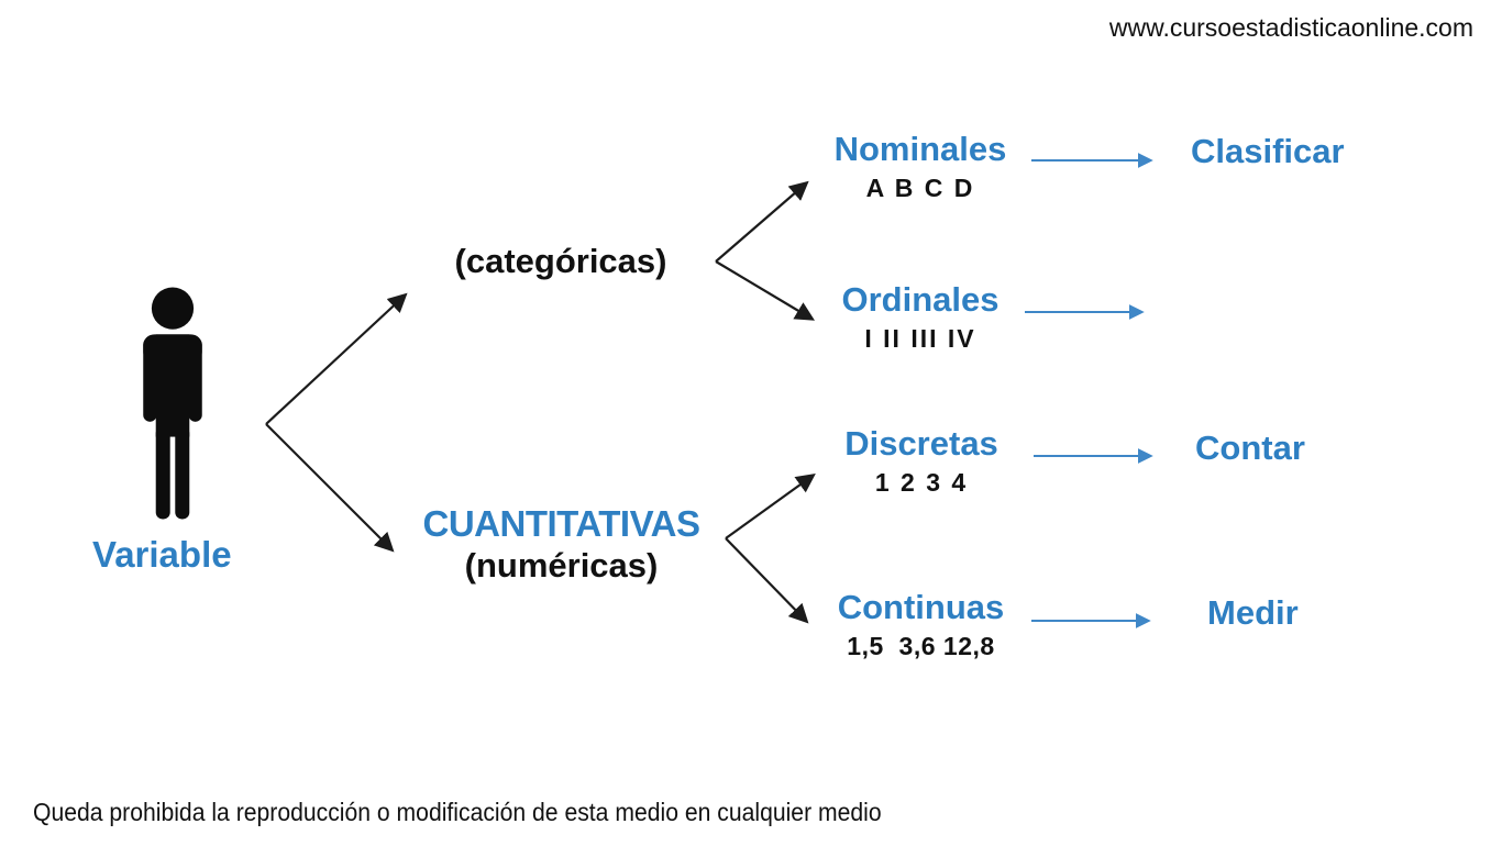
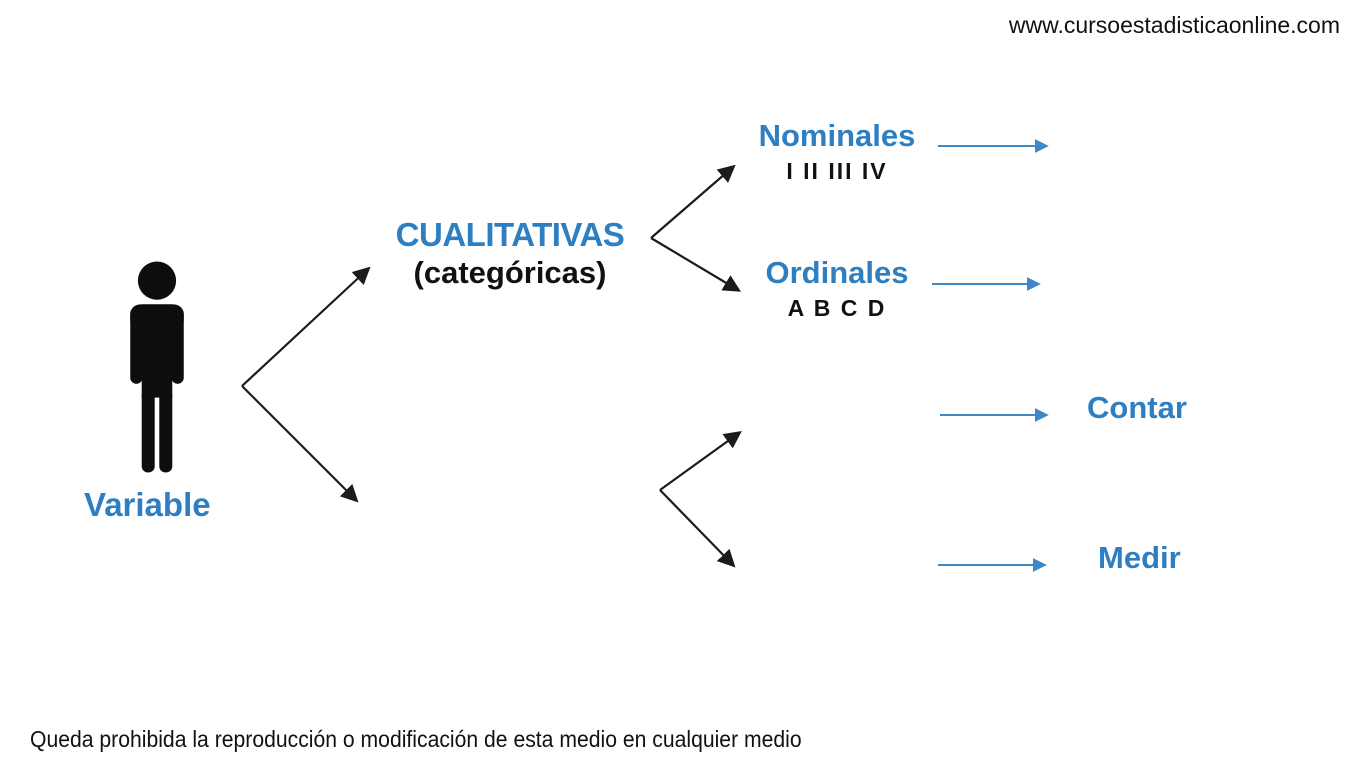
  www.cursoestadisticaonline.com
  Variable
+ CUALITATIVAS
  (categóricas)
- CUANTITATIVAS
- (numéricas)
  Nominales
- A B C D
+ I II III IV
  Ordinales
- I II III IV
+ A B C D
- Discretas
- 1 2 3 4
- Continuas
- 1,5 3,6 12,8
- Clasificar
  Contar
  Medir
  Queda prohibida la reproducción o modificación de esta medio en cualquier medio
